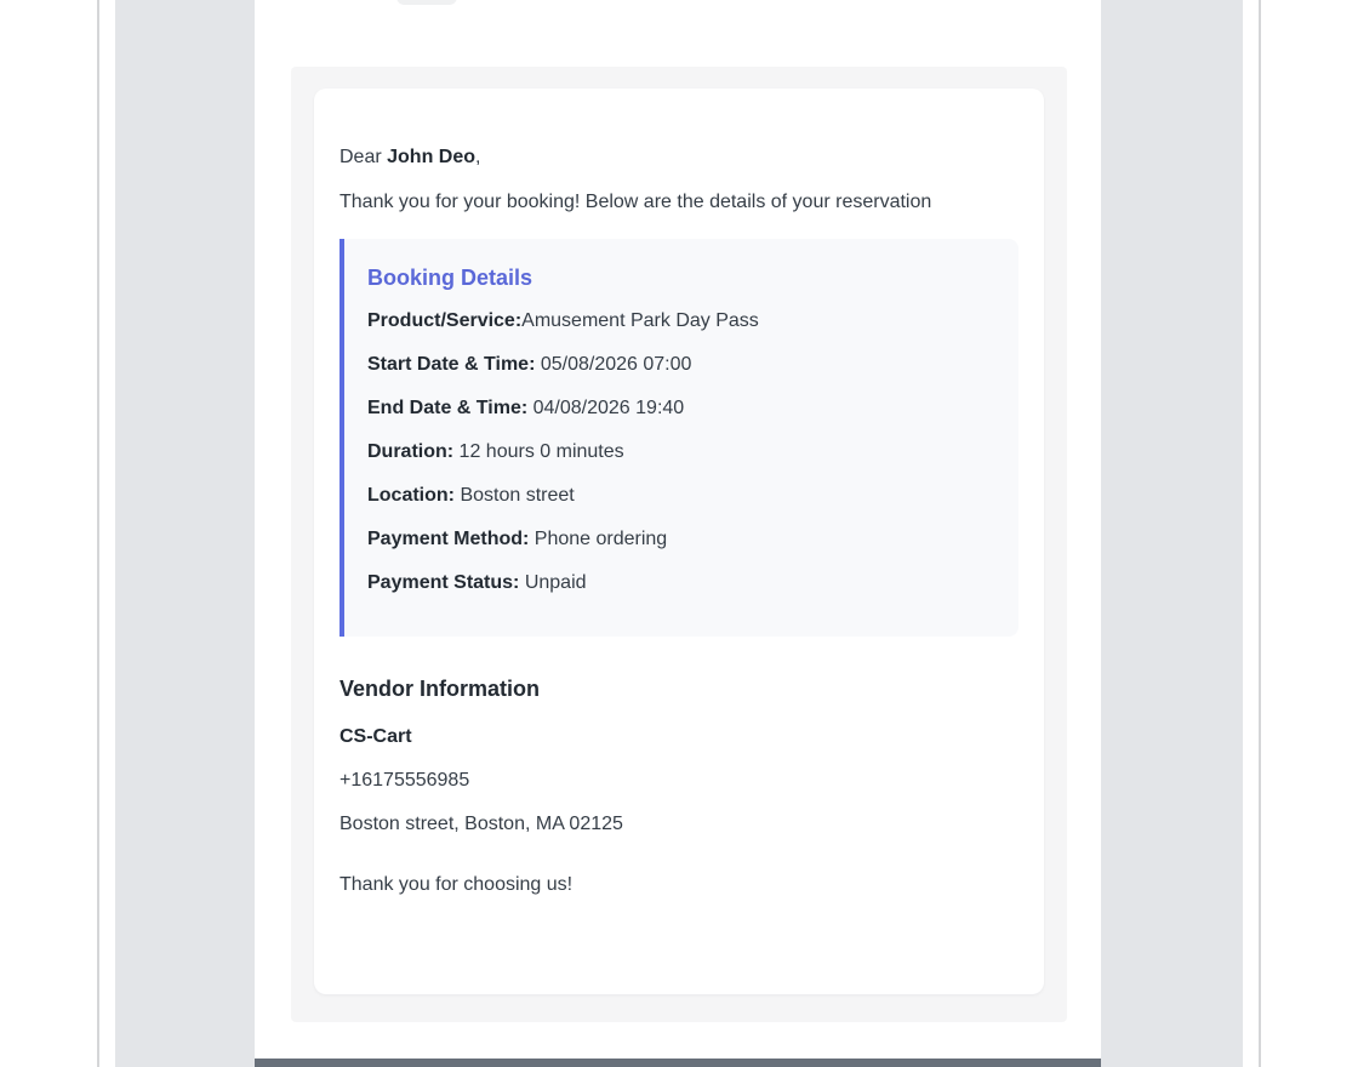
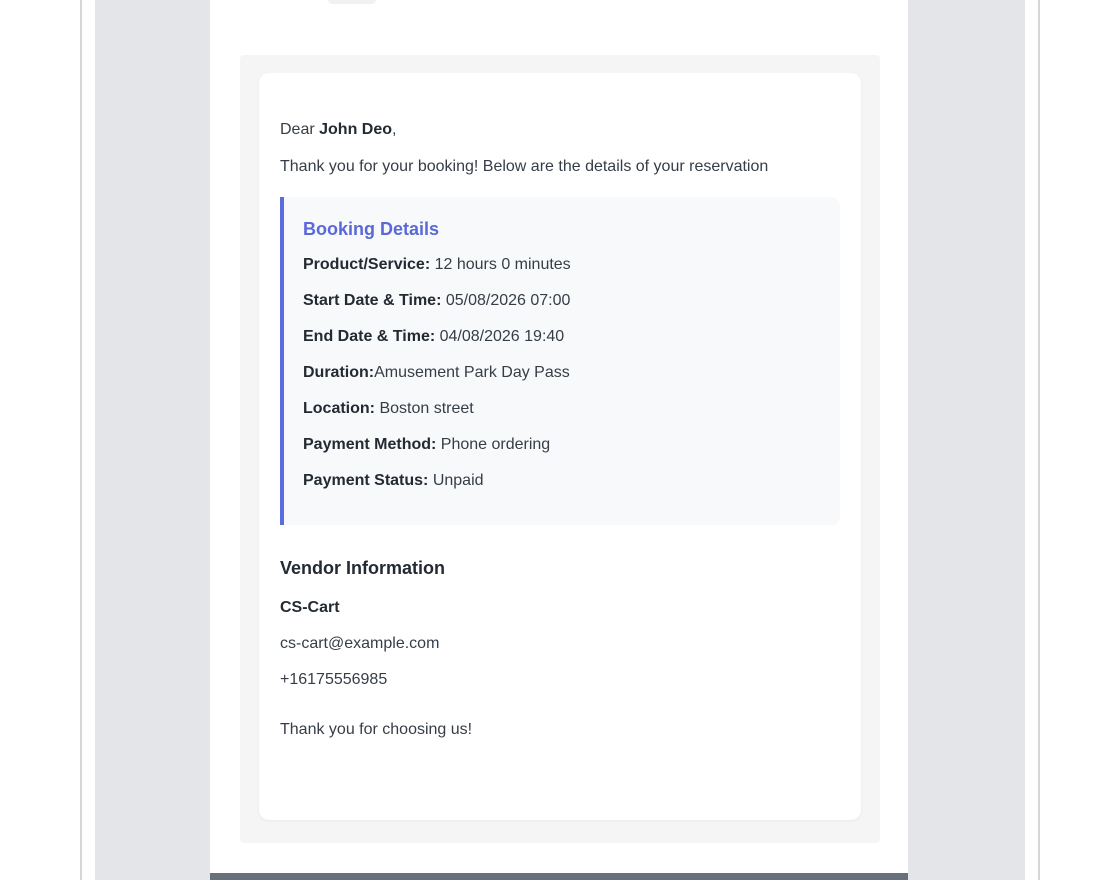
  Dear John Deo,
  Thank you for your booking! Below are the details of your reservation
  Booking Details
- Product/Service:Amusement Park Day Pass
+ Product/Service: 12 hours 0 minutes
  Start Date & Time: 05/08/2026 07:00
  End Date & Time: 04/08/2026 19:40
- Duration: 12 hours 0 minutes
+ Duration:Amusement Park Day Pass
  Location: Boston street
  Payment Method: Phone ordering
  Payment Status: Unpaid
  Vendor Information
  CS-Cart
+ cs-cart@example.com
  +16175556985
- Boston street, Boston, MA 02125
  Thank you for choosing us!
